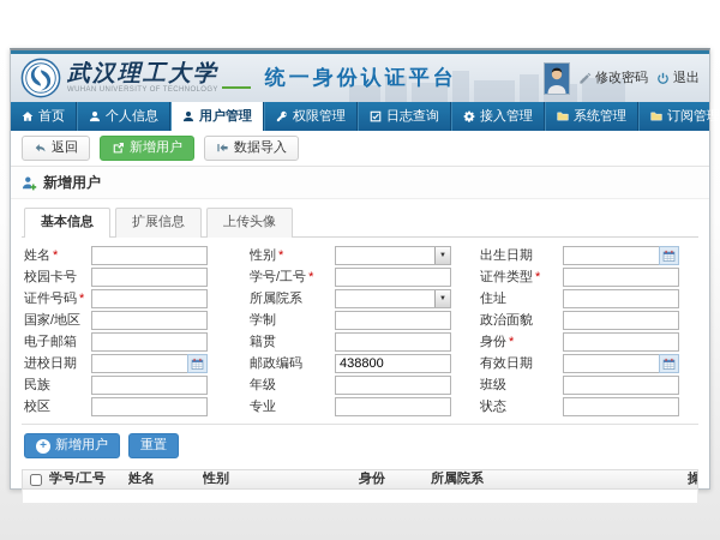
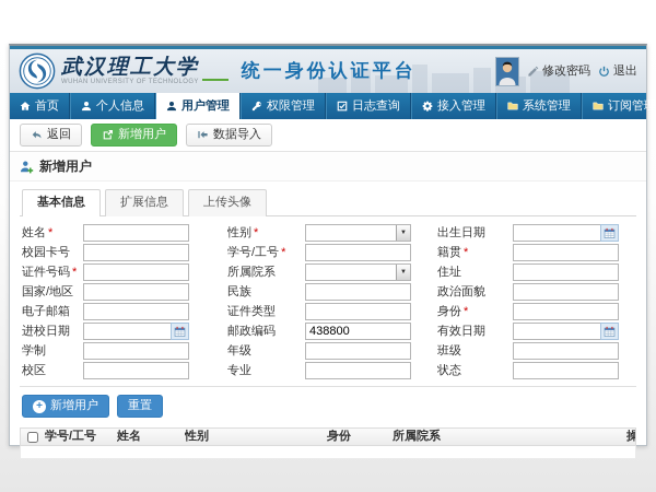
  武汉理工大学
  统一身份认证平台
  修改密码
  退出
  首页
  个人信息
  用户管理
  权限管理
  日志查询
  接入管理
  系统管理
  订阅管理
  返回
  新增用户
  数据导入
  新增用户
  基本信息
  扩展信息
  上传头像
  姓名 *
  性别 *
  出生日期
  校园卡号
  学号/工号 *
- 证件类型 *
+ 籍贯 *
  证件号码 *
  所属院系
  住址
  国家/地区
- 学制
+ 民族
  政治面貌
  电子邮箱
- 籍贯
+ 证件类型
  身份 *
  进校日期
  邮政编码
  438800
  有效日期
- 民族
+ 学制
  年级
  班级
  校区
  专业
  状态
  +
  新增用户
  重置
  学号/工号
  姓名
  性别
  身份
  所属院系
